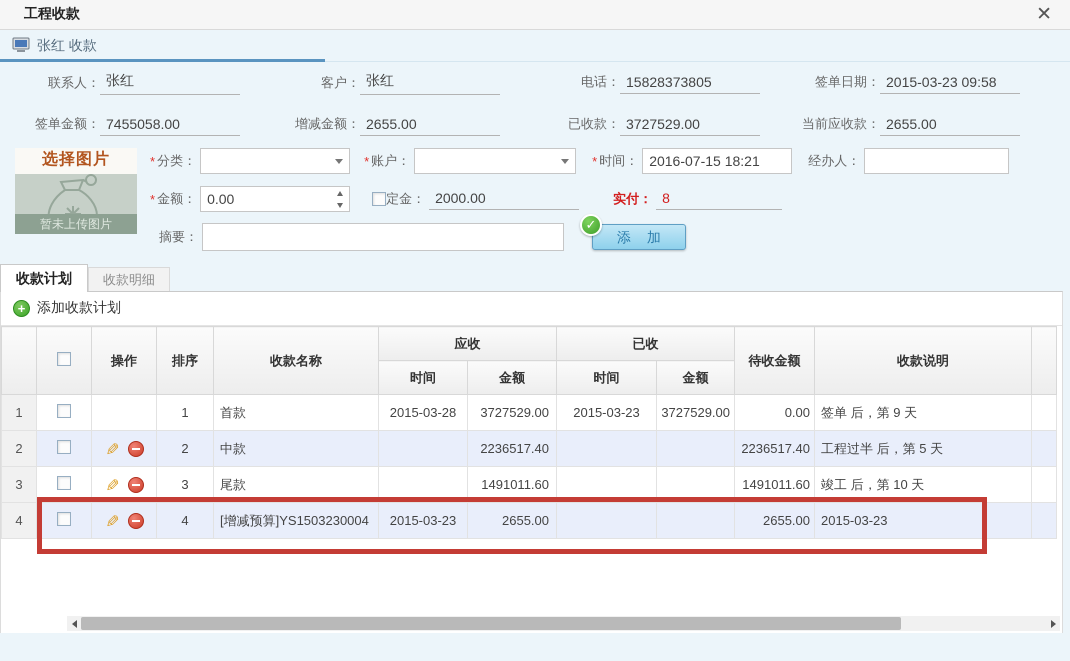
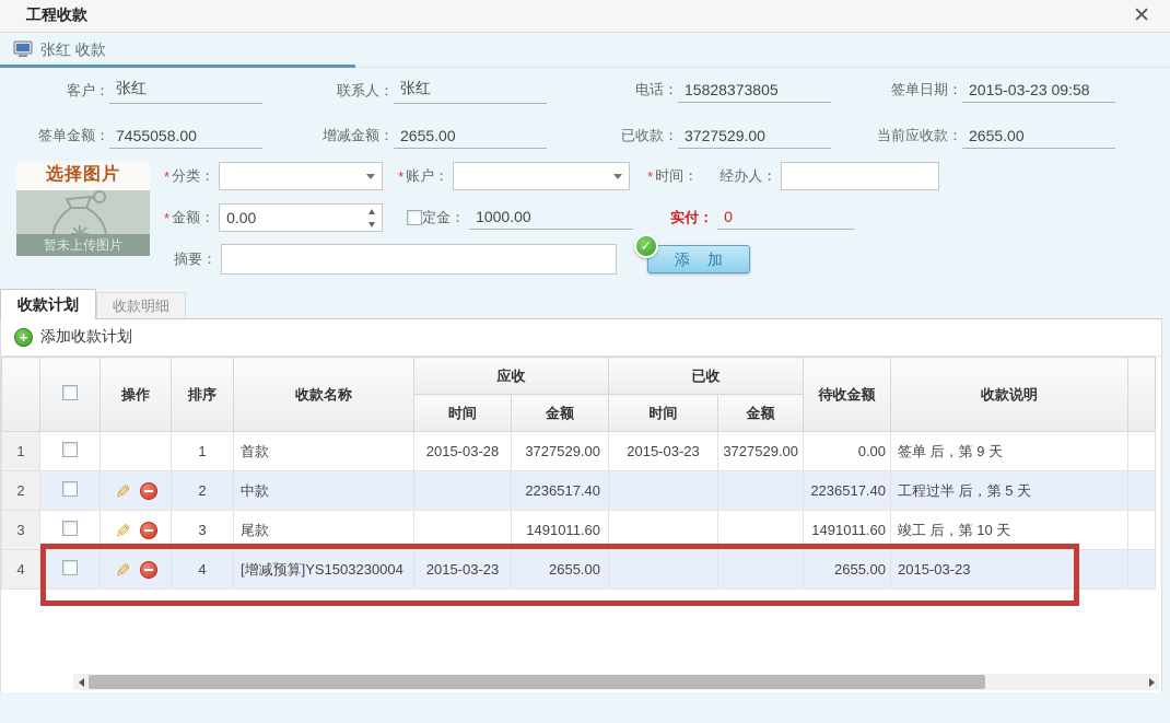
  工程收款
  ✕
  张红 收款
- 联系人：
+ 客户：
  张红
- 客户：
+ 联系人：
  张红
  电话：
  15828373805
  签单日期：
  2015-03-23 09:58
  签单金额：
  7455058.00
  增减金额：
  2655.00
  已收款：
  3727529.00
  当前应收款：
  2655.00
  选择图片
  暂未上传图片
  *
  分类：
  *
  账户：
  *
  时间：
- 2016-07-15 18:21
  经办人：
  *
  金额：
  0.00
  定金：
- 2000.00
+ 1000.00
  实付：
- 8
+ 0
  摘要：
  ✓
  添 加
  收款计划
  收款明细
  +
  添加收款计划
  		操作	排序	收款名称	应收	已收	待收金额	收款说明
  时间	金额	时间	金额
  1			1	首款	2015-03-28	3727529.00	2015-03-23	3727529.00	0.00	签单 后，第 9 天
